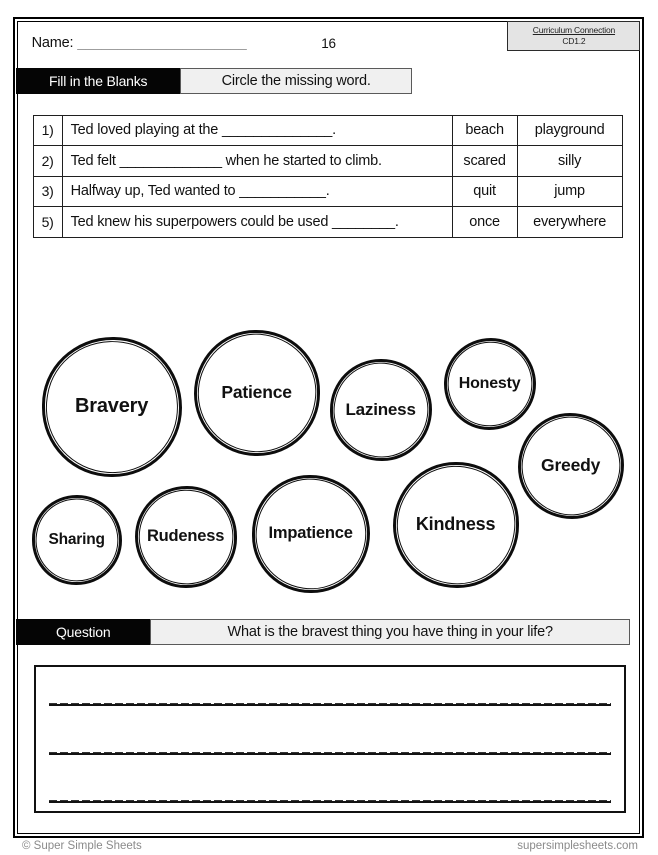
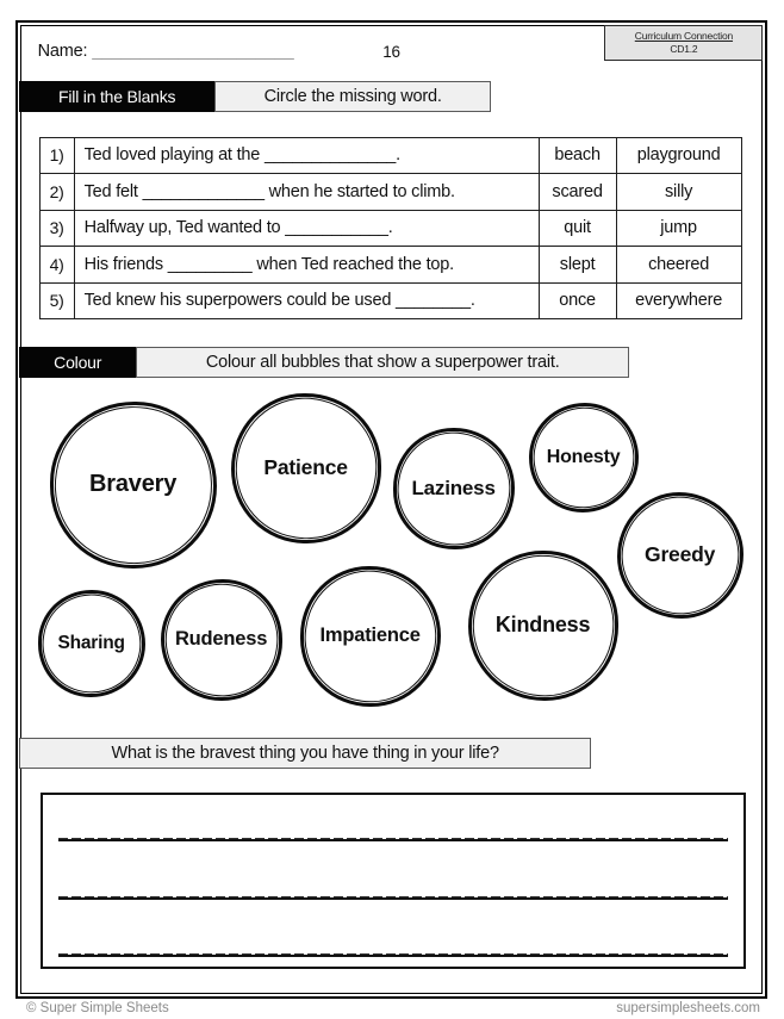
  Name: _____________________
  16
  Curriculum Connection
  CD1.2
  Fill in the Blanks
  Circle the missing word.
  1)	Ted loved playing at the ______________.	beach	playground
  2)	Ted felt _____________ when he started to climb.	scared	silly
  3)	Halfway up, Ted wanted to ___________.	quit	jump
+ 4)	His friends _________ when Ted reached the top.	slept	cheered
  5)	Ted knew his superpowers could be used ________.	once	everywhere
+ Colour
+ Colour all bubbles that show a superpower trait.
  Bravery
  Patience
  Laziness
  Honesty
  Greedy
  Sharing
  Rudeness
  Impatience
  Kindness
- Question
  What is the bravest thing you have thing in your life?
  © Super Simple Sheets
  supersimplesheets.com
